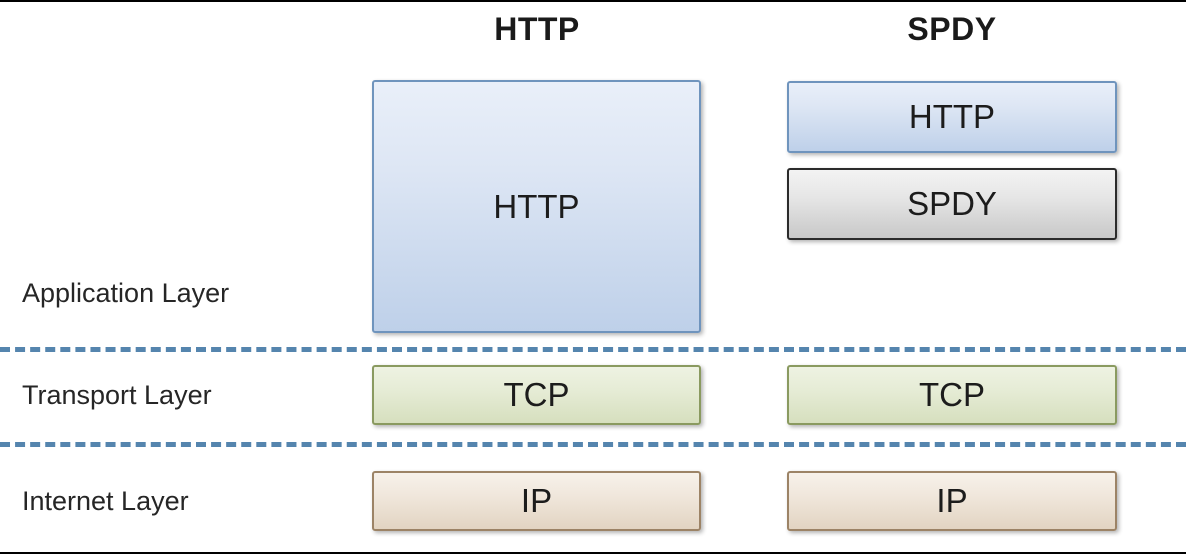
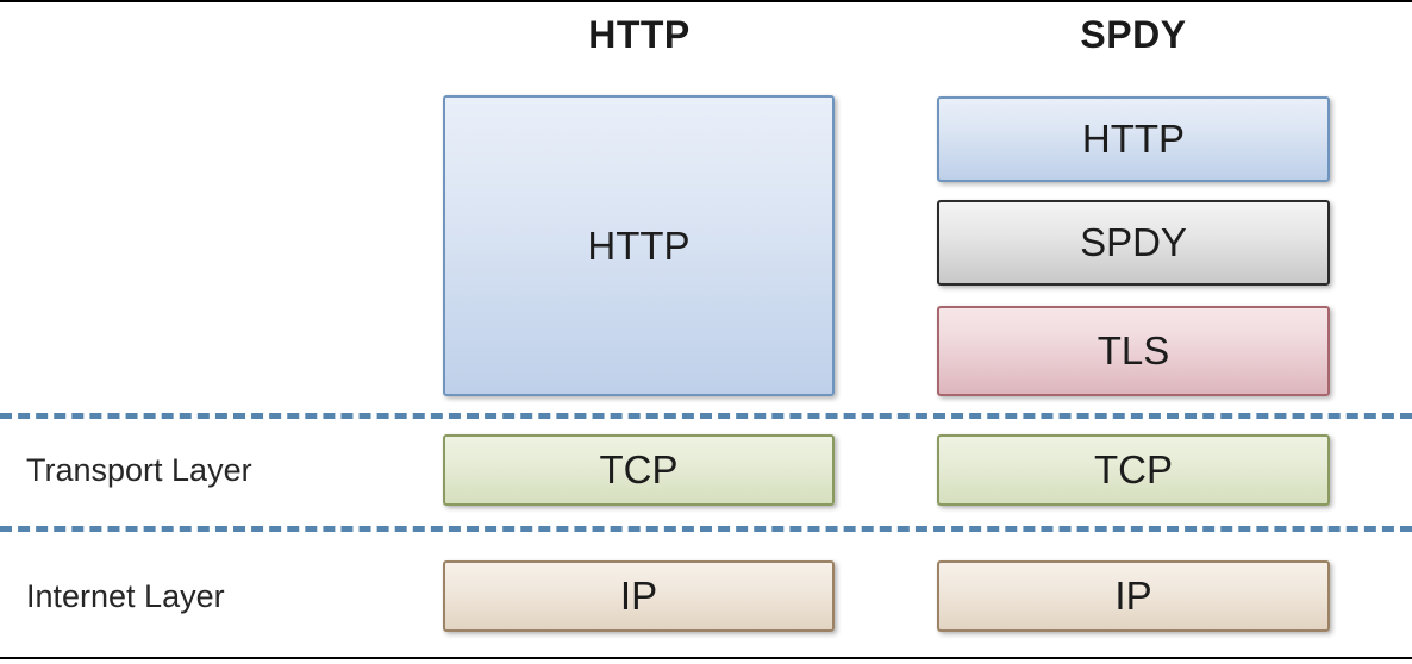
  HTTP
  SPDY
- Application Layer
  Transport Layer
  Internet Layer
  HTTP
  TCP
  IP
  HTTP
  SPDY
+ TLS
  TCP
  IP
